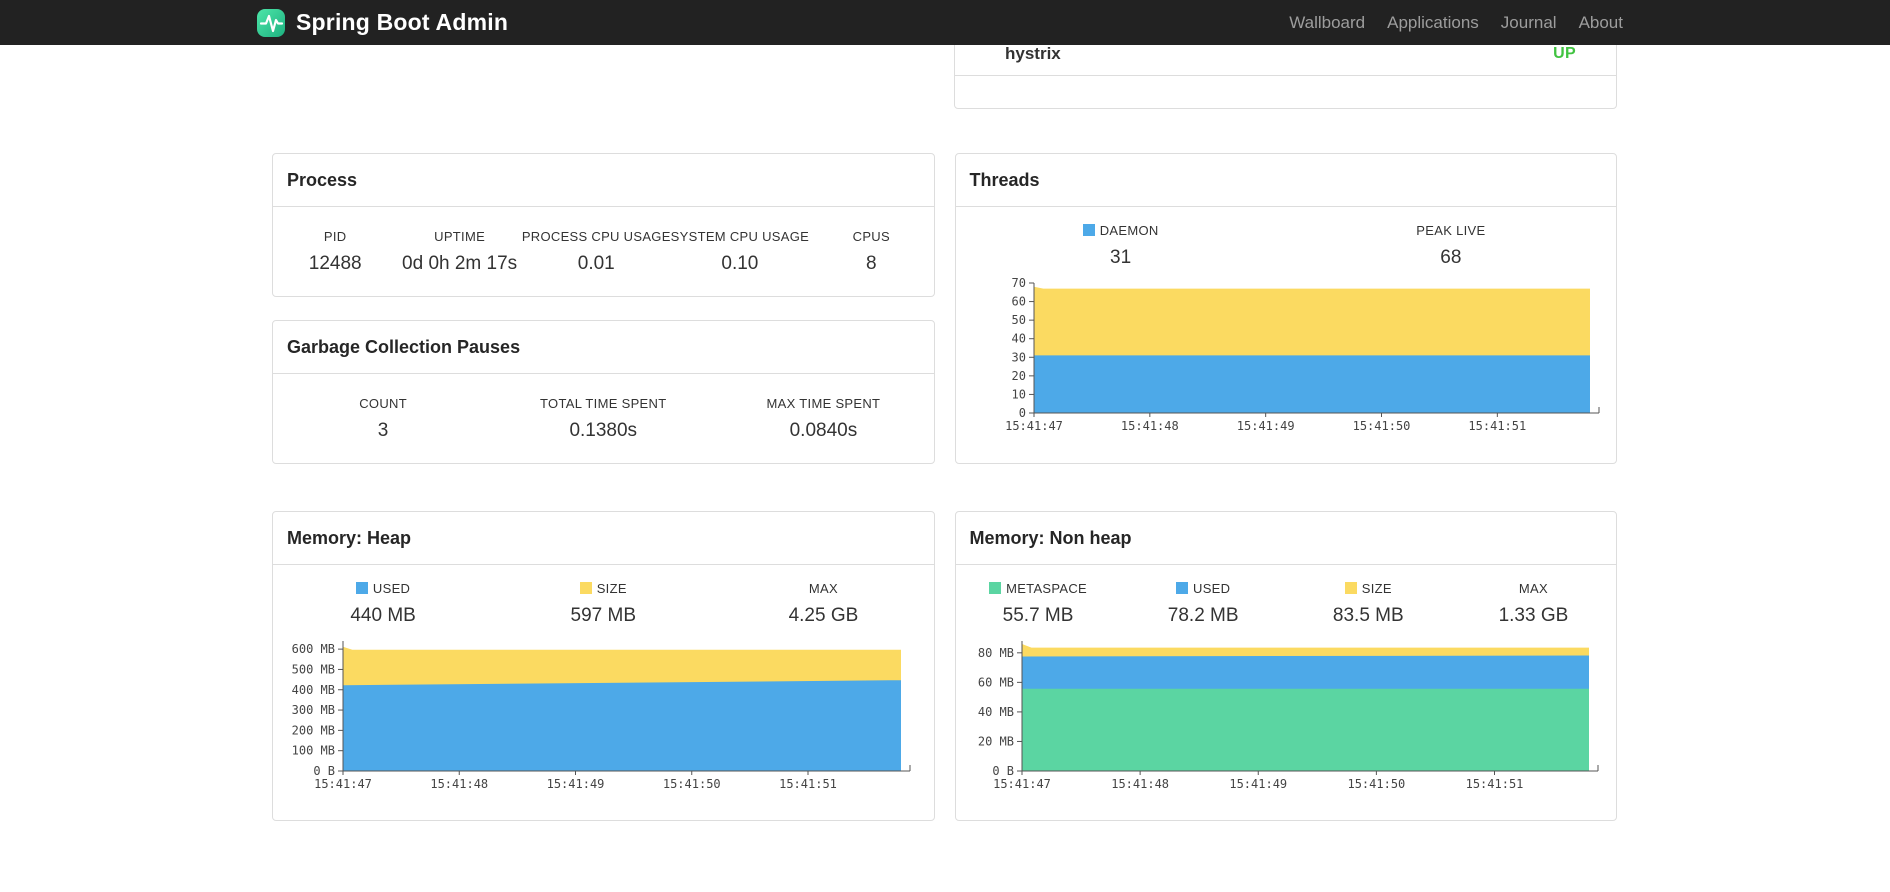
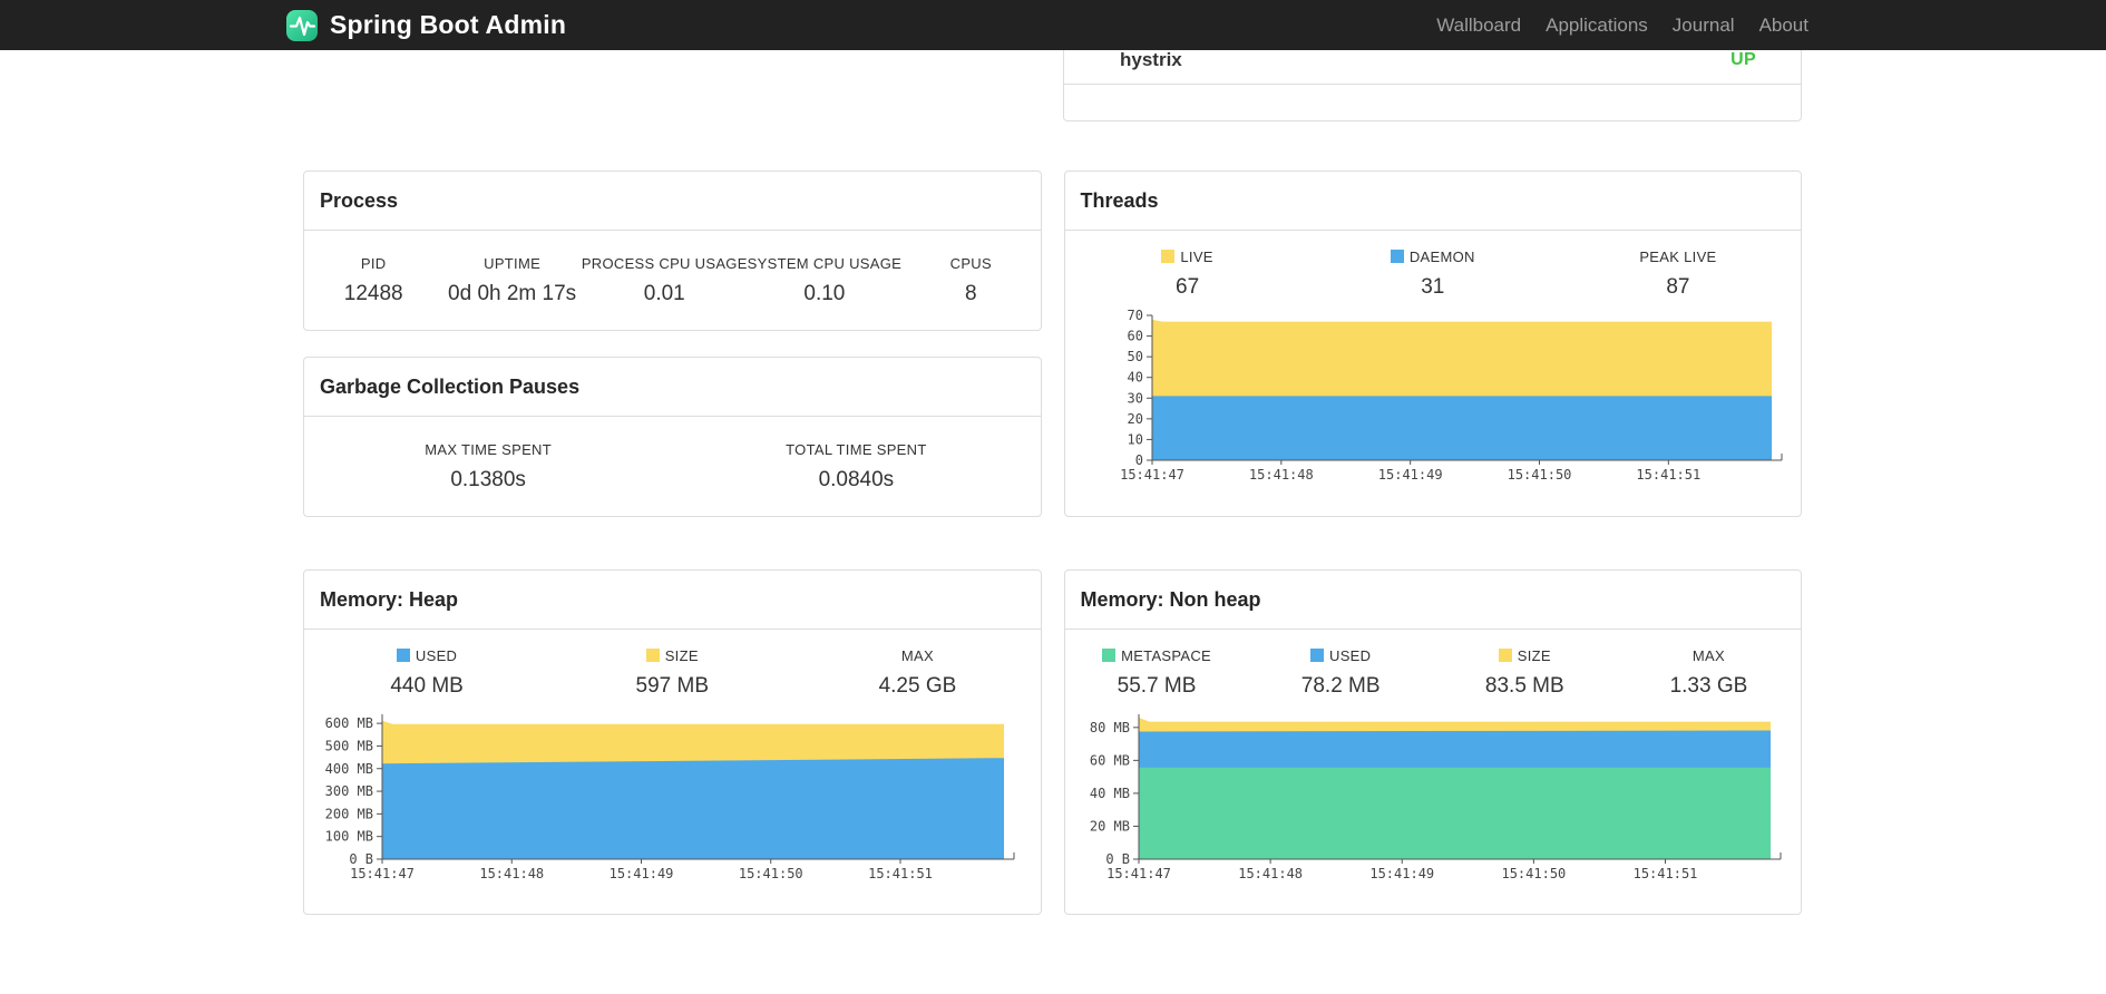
  Spring Boot Admin
  Wallboard
  Applications
  Journal
  About
  hystrix
  UP
  Process
  PID
  12488
  UPTIME
  0d 0h 2m 17s
  PROCESS CPU USAGE
  0.01
  SYSTEM CPU USAGE
  0.10
  CPUS
  8
  Garbage Collection Pauses
- COUNT
- 3
- TOTAL TIME SPENT
+ MAX TIME SPENT
  0.1380s
- MAX TIME SPENT
+ TOTAL TIME SPENT
  0.0840s
  Memory: Heap
  USED
  440 MB
  SIZE
  597 MB
  MAX
  4.25 GB
  0 B
  100 MB
  200 MB
  300 MB
  400 MB
  500 MB
  600 MB
  15:41:47
  15:41:48
  15:41:49
  15:41:50
  15:41:51
  Threads
+ LIVE
+ 67
  DAEMON
  31
  PEAK LIVE
- 68
+ 87
  0
  10
  20
  30
  40
  50
  60
  70
  15:41:47
  15:41:48
  15:41:49
  15:41:50
  15:41:51
  Memory: Non heap
  METASPACE
  55.7 MB
  USED
  78.2 MB
  SIZE
  83.5 MB
  MAX
  1.33 GB
  0 B
  20 MB
  40 MB
  60 MB
  80 MB
  15:41:47
  15:41:48
  15:41:49
  15:41:50
  15:41:51
